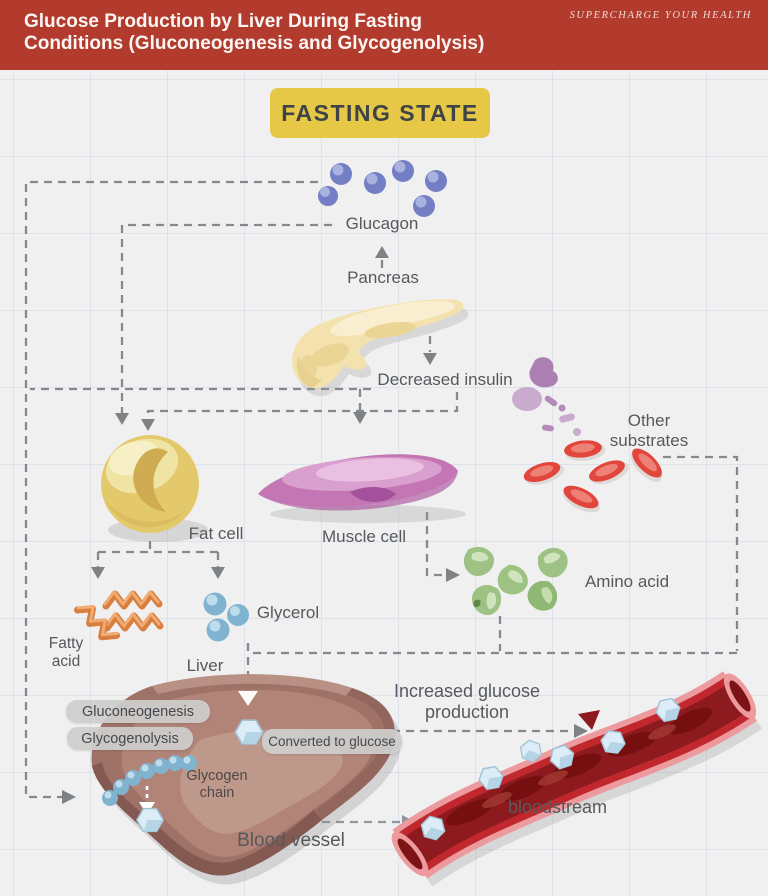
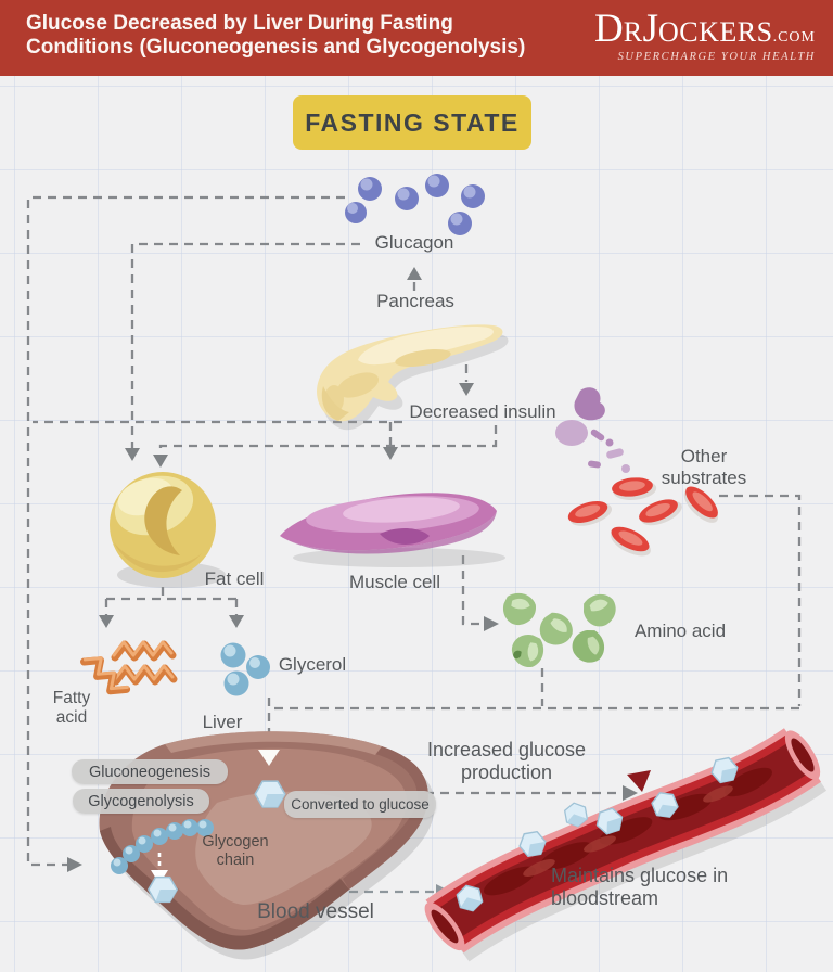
- Glucose Production by Liver During Fasting
+ Glucose Decreased by Liver During Fasting
  Conditions (Gluconeogenesis and Glycogenolysis)
+ DRJOCKERS.COM
  SUPERCHARGE YOUR HEALTH
  FASTING STATE
  Glucagon
  Pancreas
  Decreased insulin
  Other
  substrates
  Fat cell
  Muscle cell
  Amino acid
  Fatty
  acid
  Glycerol
  Liver
  Glycogen
  chain
  Increased glucose
  production
+ Maintains glucose in
  bloodstream
  Blood vessel
  Gluconeogenesis
  Glycogenolysis
  Converted to glucose
